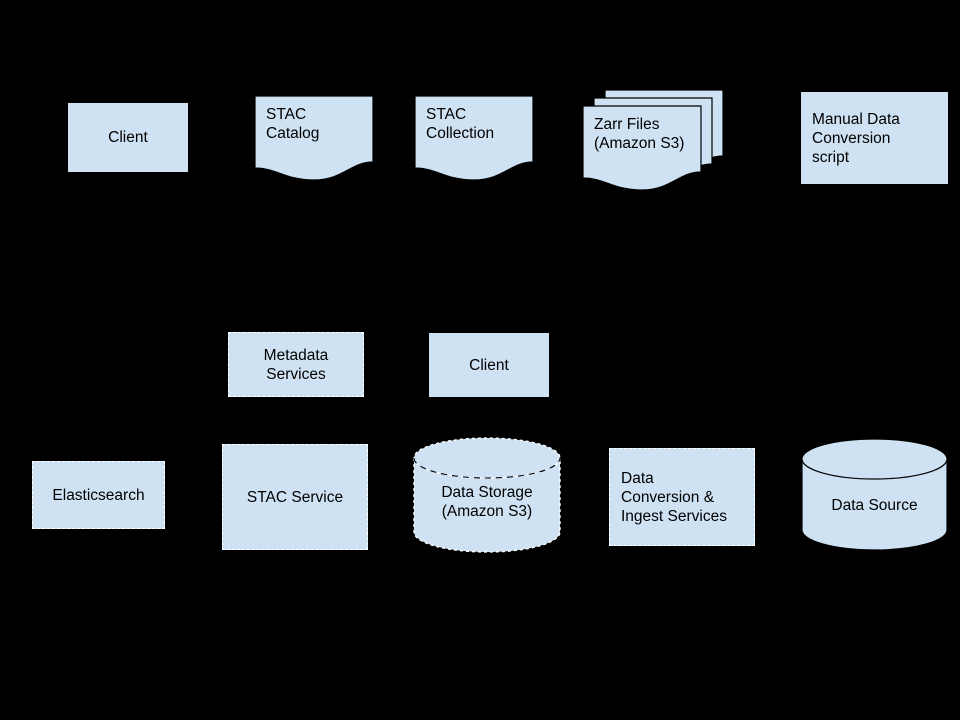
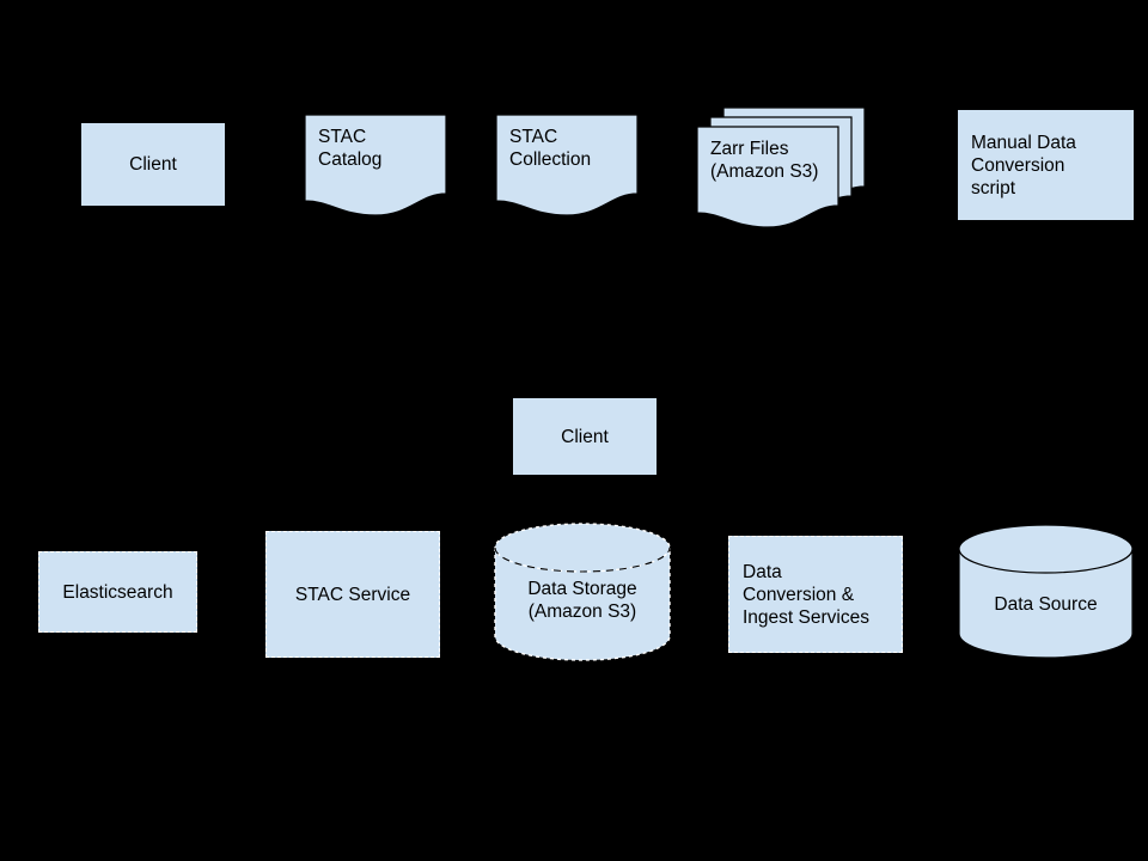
  Client
  STAC
  Catalog
  STAC
  Collection
  Zarr Files
  (Amazon S3)
  Manual Data
  Conversion
  script
- Metadata
- Services
  Client
  Elasticsearch
  STAC Service
  Data Storage
  (Amazon S3)
  Data
  Conversion &
  Ingest Services
  Data Source
